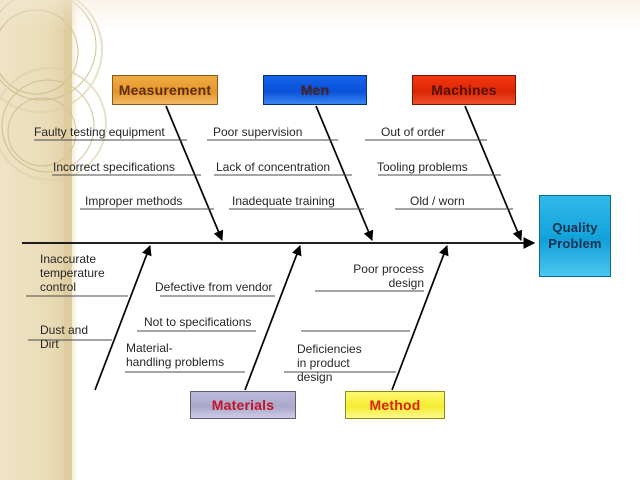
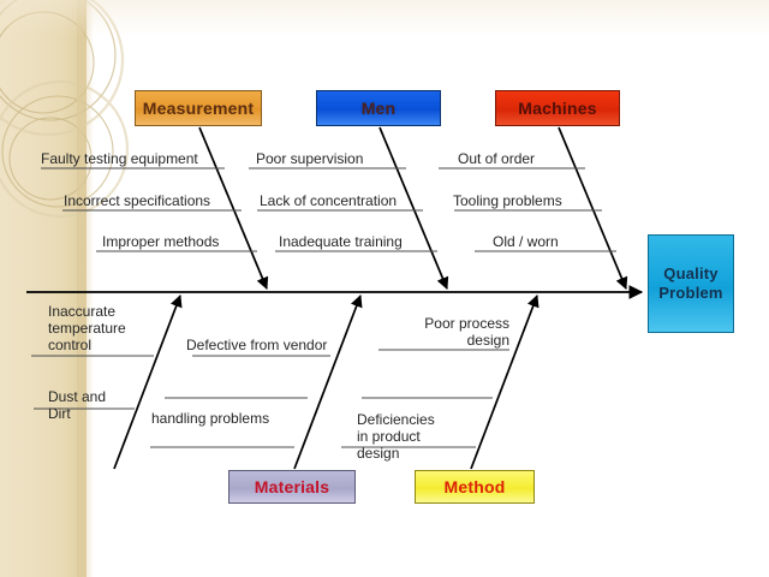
  Measurement
  Men
  Machines
  Materials
  Method
  Quality
  Problem
  Faulty testing equipment
  Incorrect specifications
  Improper methods
  Poor supervision
  Lack of concentration
  Inadequate training
  Out of order
  Tooling problems
  Old / worn
  Inaccurate
  temperature
  control
  Dust and
  Dirt
  Defective from vendor
- Not to specifications
- Material-
  handling problems
  Poor process
  design
  Deficiencies
  in product
  design
